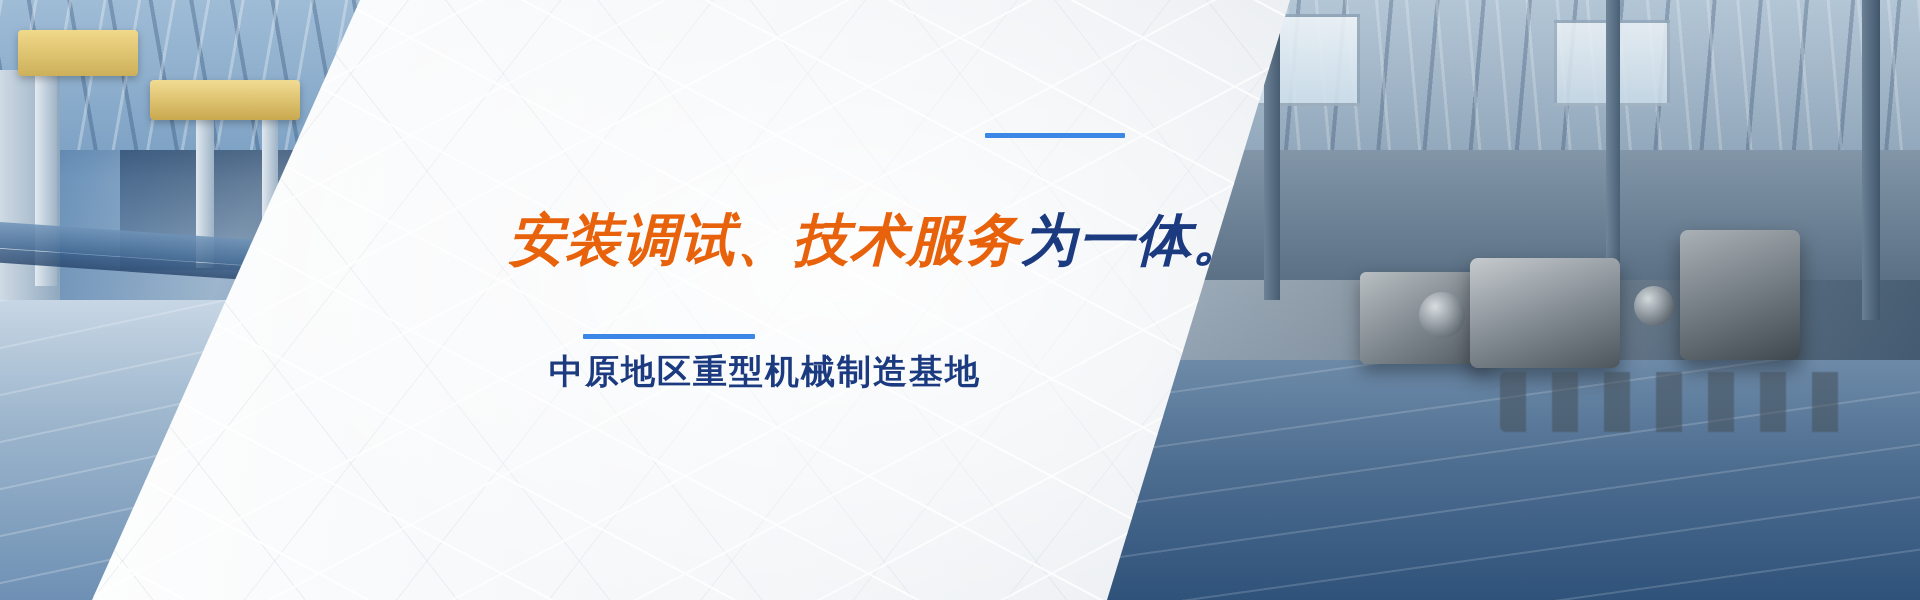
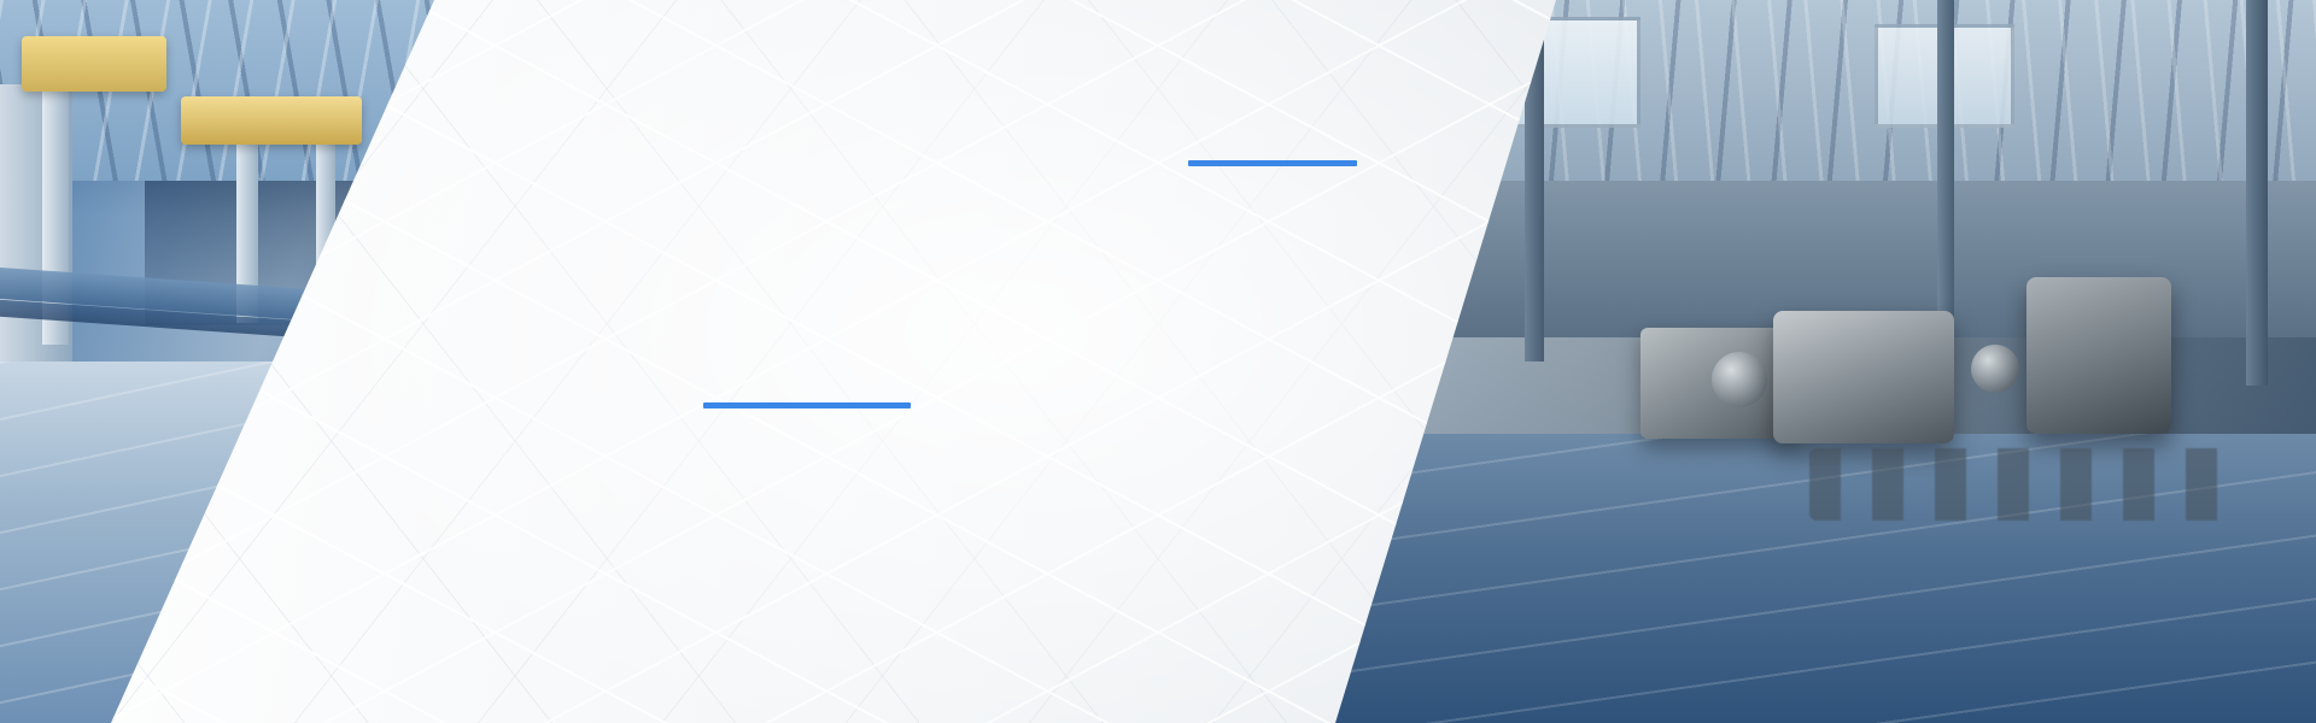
- 安装调试、技术服务为一体。
- 中原地区重型机械制造基地
